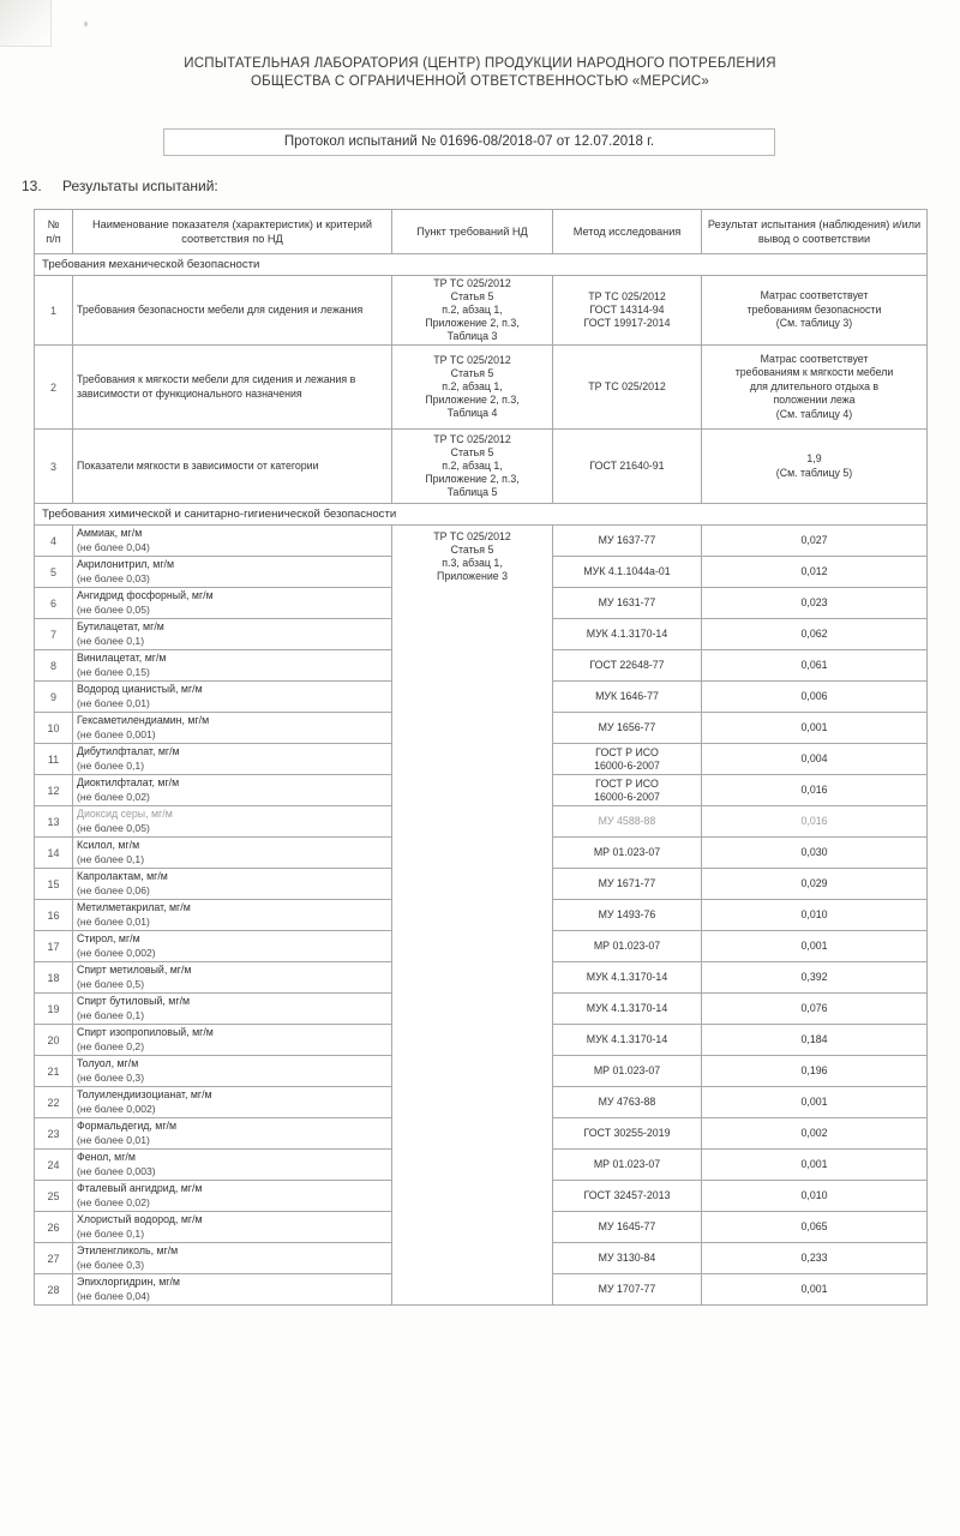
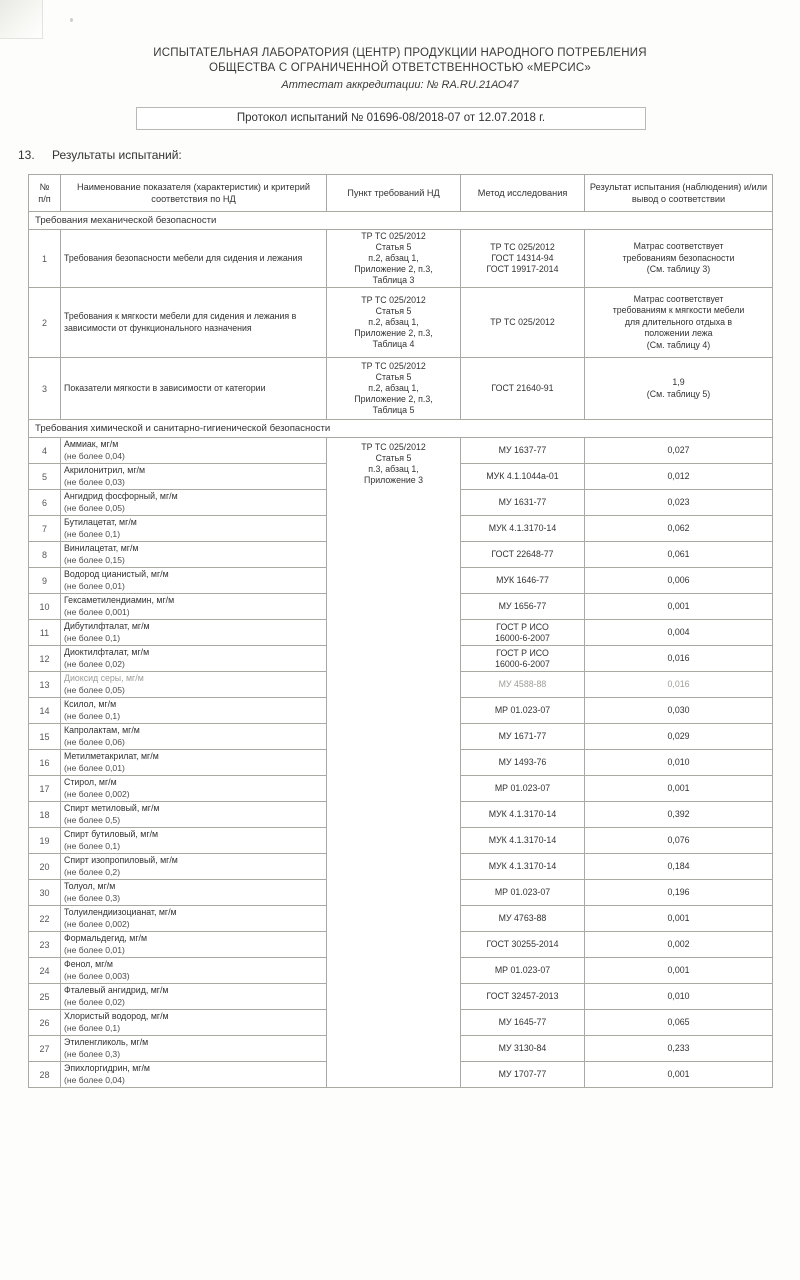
  ИСПЫТАТЕЛЬНАЯ ЛАБОРАТОРИЯ (ЦЕНТР) ПРОДУКЦИИ НАРОДНОГО ПОТРЕБЛЕНИЯ
  ОБЩЕСТВА С ОГРАНИЧЕННОЙ ОТВЕТСТВЕННОСТЬЮ «МЕРСИС»
+ Аттестат аккредитации: № RA.RU.21АО47
  Протокол испытаний № 01696-08/2018-07 от 12.07.2018 г.
  13. Результаты испытаний:
  № п/п	Наименование показателя (характеристик) и критерий соответствия по НД	Пункт требований НД	Метод исследования	Результат испытания (наблюдения) и/или вывод о соответствии
  Требования механической безопасности
  1	Требования безопасности мебели для сидения и лежания	ТР ТС 025/2012 Статья 5 п.2, абзац 1, Приложение 2, п.3, Таблица 3	ТР ТС 025/2012 ГОСТ 14314-94 ГОСТ 19917-2014	Матрас соответствует требованиям безопасности (См. таблицу 3)
  2	Требования к мягкости мебели для сидения и лежания в зависимости от функционального назначения	ТР ТС 025/2012 Статья 5 п.2, абзац 1, Приложение 2, п.3, Таблица 4	ТР ТС 025/2012	Матрас соответствует требованиям к мягкости мебели для длительного отдыха в положении лежа (См. таблицу 4)
  3	Показатели мягкости в зависимости от категории	ТР ТС 025/2012 Статья 5 п.2, абзац 1, Приложение 2, п.3, Таблица 5	ГОСТ 21640-91	1,9 (См. таблицу 5)
  Требования химической и санитарно-гигиенической безопасности
  4	Аммиак, мг/м (не более 0,04)	ТР ТС 025/2012 Статья 5 п.3, абзац 1, Приложение 3	МУ 1637-77	0,027
  5	Акрилонитрил, мг/м (не более 0,03)	МУК 4.1.1044а-01	0,012
  6	Ангидрид фосфорный, мг/м (не более 0,05)	МУ 1631-77	0,023
  7	Бутилацетат, мг/м (не более 0,1)	МУК 4.1.3170-14	0,062
  8	Винилацетат, мг/м (не более 0,15)	ГОСТ 22648-77	0,061
  9	Водород цианистый, мг/м (не более 0,01)	МУК 1646-77	0,006
  10	Гексаметилендиамин, мг/м (не более 0,001)	МУ 1656-77	0,001
  11	Дибутилфталат, мг/м (не более 0,1)	ГОСТ Р ИСО 16000-6-2007	0,004
  12	Диоктилфталат, мг/м (не более 0,02)	ГОСТ Р ИСО 16000-6-2007	0,016
  13	Диоксид серы, мг/м (не более 0,05)	МУ 4588-88	0,016
  14	Ксилол, мг/м (не более 0,1)	МР 01.023-07	0,030
  15	Капролактам, мг/м (не более 0,06)	МУ 1671-77	0,029
  16	Метилметакрилат, мг/м (не более 0,01)	МУ 1493-76	0,010
  17	Стирол, мг/м (не более 0,002)	МР 01.023-07	0,001
  18	Спирт метиловый, мг/м (не более 0,5)	МУК 4.1.3170-14	0,392
  19	Спирт бутиловый, мг/м (не более 0,1)	МУК 4.1.3170-14	0,076
  20	Спирт изопропиловый, мг/м (не более 0,2)	МУК 4.1.3170-14	0,184
- 21	Толуол, мг/м (не более 0,3)	МР 01.023-07	0,196
+ 30	Толуол, мг/м (не более 0,3)	МР 01.023-07	0,196
  22	Толуилендиизоцианат, мг/м (не более 0,002)	МУ 4763-88	0,001
- 23	Формальдегид, мг/м (не более 0,01)	ГОСТ 30255-2019	0,002
+ 23	Формальдегид, мг/м (не более 0,01)	ГОСТ 30255-2014	0,002
  24	Фенол, мг/м (не более 0,003)	МР 01.023-07	0,001
  25	Фталевый ангидрид, мг/м (не более 0,02)	ГОСТ 32457-2013	0,010
  26	Хлористый водород, мг/м (не более 0,1)	МУ 1645-77	0,065
  27	Этиленгликоль, мг/м (не более 0,3)	МУ 3130-84	0,233
  28	Эпихлоргидрин, мг/м (не более 0,04)	МУ 1707-77	0,001
